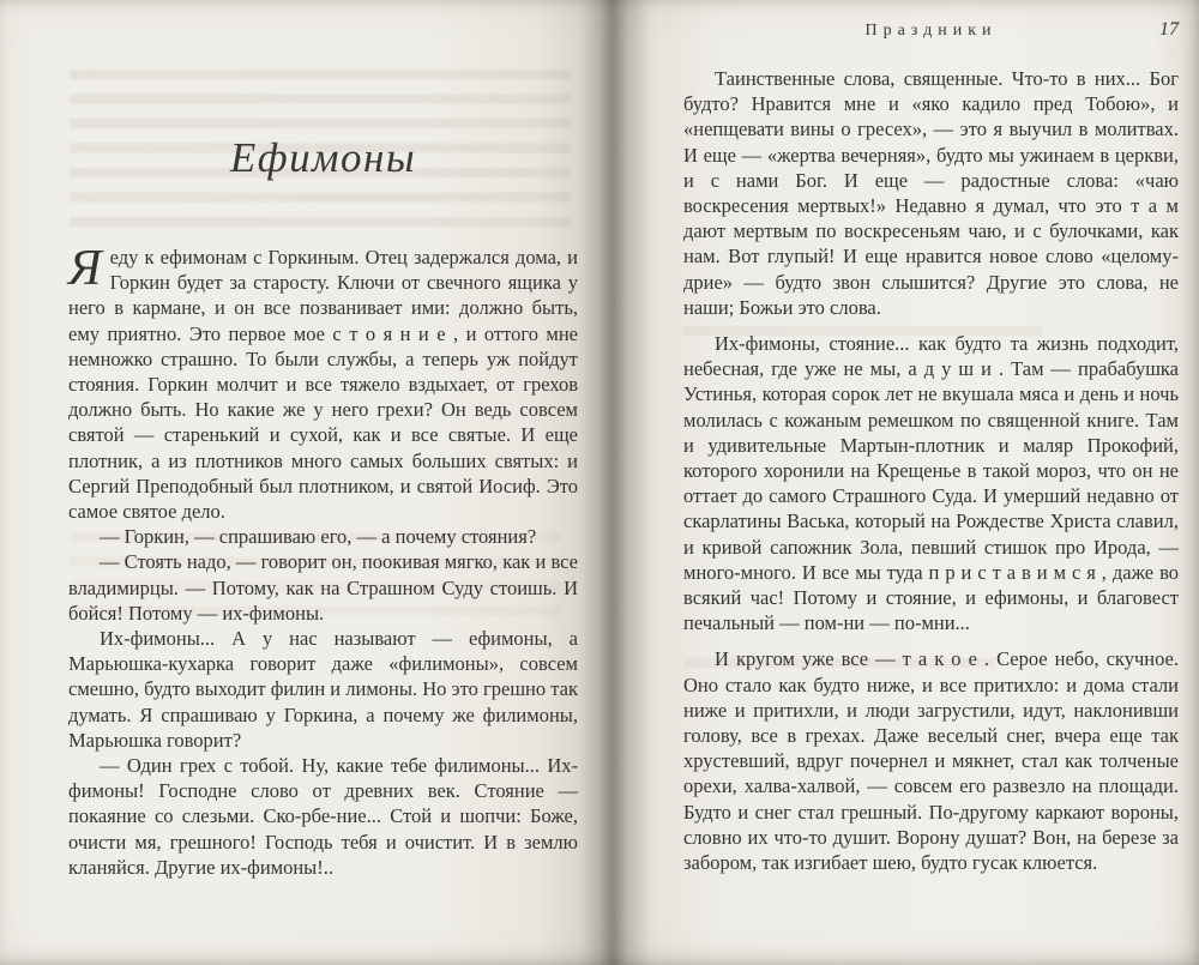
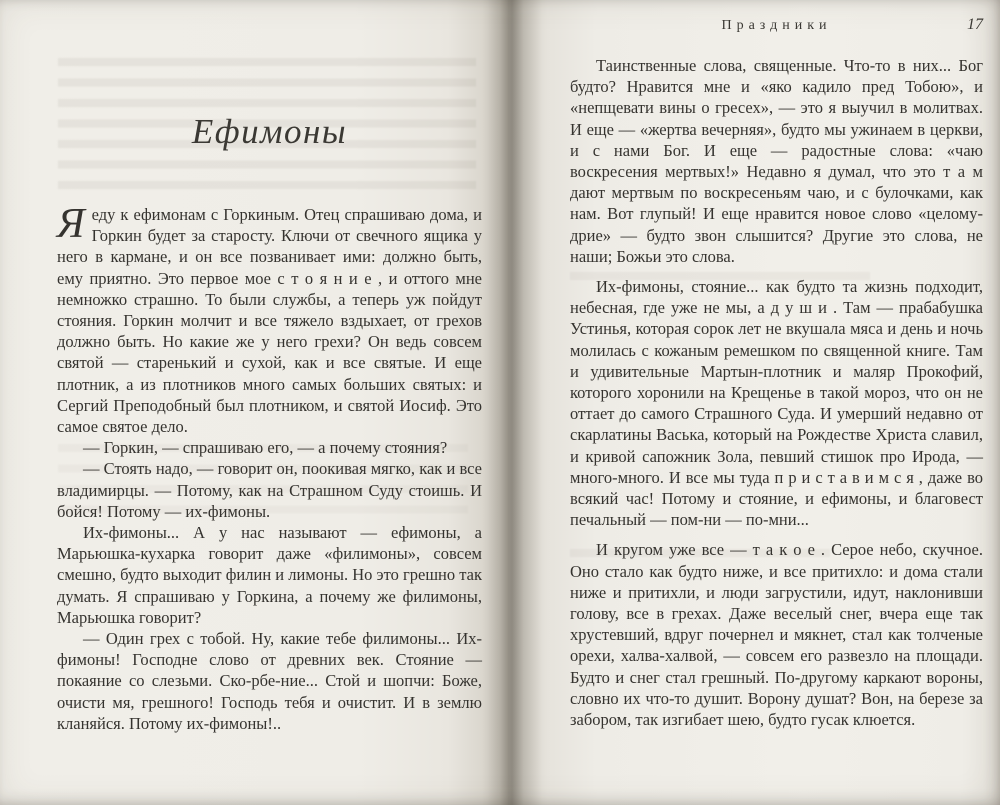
  Ефимоны
  Я
- еду к ефимонам с Горкиным. Отец задержался дома, и Горкин будет за старосту. Ключи от свечного ящика у него в кармане, и он все позванивает ими: должно быть, ему приятно. Это первое мое с т о я н и е , и оттого мне немножко страшно. То были службы, а теперь уж пойдут стояния. Горкин молчит и все тяжело вздыхает, от грехов должно быть. Но какие же у него грехи? Он ведь совсем святой — старенький и сухой, как и все святые. И еще плотник, а из плотников много самых больших святых: и Сергий Преподобный был плотником, и святой Иосиф. Это самое святое дело.
+ еду к ефимонам с Горкиным. Отец спрашиваю дома, и Горкин будет за старосту. Ключи от свечного ящика у него в кармане, и он все позванивает ими: должно быть, ему приятно. Это первое мое с т о я н и е , и оттого мне немножко страшно. То были службы, а теперь уж пойдут стояния. Горкин молчит и все тяжело вздыхает, от грехов должно быть. Но какие же у него грехи? Он ведь совсем святой — старенький и сухой, как и все святые. И еще плотник, а из плотников много самых больших святых: и Сергий Преподобный был плотником, и святой Иосиф. Это самое святое дело.
  — Горкин, — спрашиваю его, — а почему стояния?
  — Стоять надо, — говорит он, поокивая мягко, как и все владимирцы. — Потому, как на Страшном Суду стоишь. И бойся! Потому — их-фимоны.
  Их-фимоны... А у нас называют — ефимоны, а Марьюшка-кухарка говорит даже «филимоны», совсем смешно, будто выходит филин и лимоны. Но это грешно так думать. Я спрашиваю у Горкина, а почему же филимоны, Марьюшка говорит?
- — Один грех с тобой. Ну, какие тебе филимоны... Их-фимоны! Господне слово от древних век. Стояние — покаяние со слезьми. Ско-рбе-ние... Стой и шопчи: Боже, очисти мя, грешного! Господь тебя и очистит. И в землю кланяйся. Другие их-фимоны!..
+ — Один грех с тобой. Ну, какие тебе филимоны... Их-фимоны! Господне слово от древних век. Стояние — покаяние со слезьми. Ско-рбе-ние... Стой и шопчи: Боже, очисти мя, грешного! Господь тебя и очистит. И в землю кланяйся. Потому их-фимоны!..
  Праздники
  17
  Таинственные слова, священные. Что-то в них... Бог будто? Нравится мне и «яко кадило пред Тобою», и «непщевати вины о гресех», — это я выучил в молитвах. И еще — «жертва вечерняя», будто мы ужинаем в церкви, и с нами Бог. И еще — радостные слова: «чаю воскресения мертвых!» Недавно я думал, что это т а м дают мертвым по воскресеньям чаю, и с булочками, как нам. Вот глупый! И еще нравится новое слово «целому-дрие» — будто звон слышится? Другие это слова, не наши; Божьи это слова.
  Их-фимоны, стояние... как будто та жизнь подходит, небесная, где уже не мы, а д у ш и . Там — прабабушка Устинья, которая сорок лет не вкушала мяса и день и ночь молилась с кожаным ремешком по священной книге. Там и удивительные Мартын-плотник и маляр Прокофий, которого хоронили на Крещенье в такой мороз, что он не оттает до самого Страшного Суда. И умерший недавно от скарлатины Васька, который на Рождестве Христа славил, и кривой сапожник Зола, певший стишок про Ирода, — много-много. И все мы туда п р и с т а в и м с я , даже во всякий час! Потому и стояние, и ефимоны, и благовест печальный — пом-ни — по-мни...
  И кругом уже все — т а к о е . Серое небо, скучное. Оно стало как будто ниже, и все притихло: и дома стали ниже и притихли, и люди загрустили, идут, наклонивши голову, все в грехах. Даже веселый снег, вчера еще так хрустевший, вдруг почернел и мякнет, стал как толченые орехи, халва-халвой, — совсем его развезло на площади. Будто и снег стал грешный. По-другому каркают вороны, словно их что-то душит. Ворону душат? Вон, на березе за забором, так изгибает шею, будто гусак клюется.
